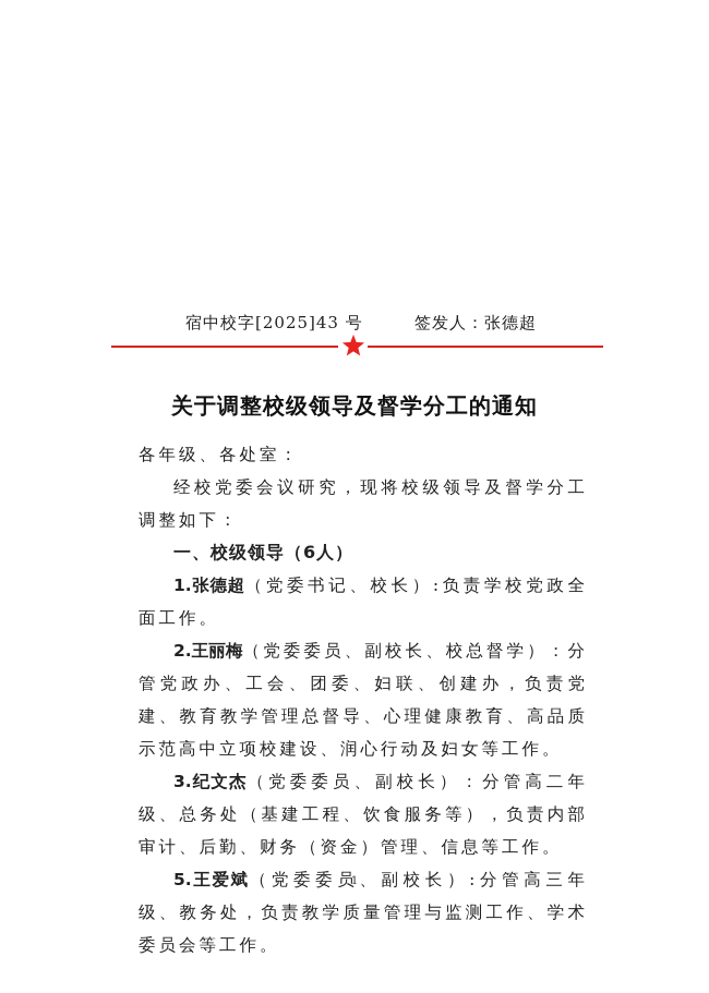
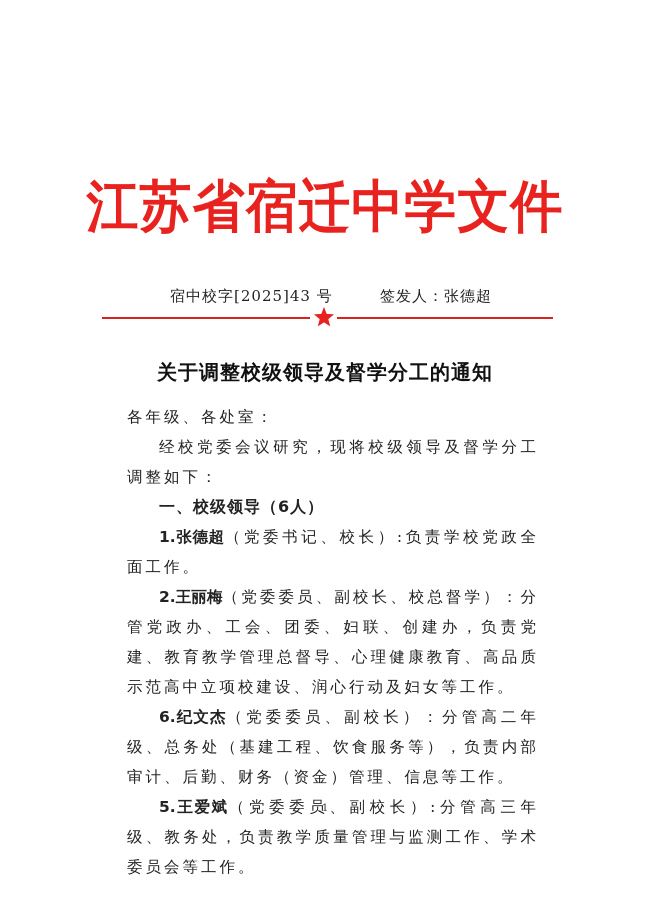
+ 江苏省宿迁中学文件
  宿中校字[2025]43 号
  签发人：张德超
  关于调整校级领导及督学分工的通知
  各年级、各处室：
  经校党委会议研究，现将校级领导及督学分工调整如下：
  一、校级领导（6人）
  1.张德超（党委书记、校长）:负责学校党政全面工作。
  2.王丽梅（党委委员、副校长、校总督学）：分管党政办、工会、团委、妇联、创建办，负责党建、教育教学管理总督导、心理健康教育、高品质示范高中立项校建设、润心行动及妇女等工作。
- 3.纪文杰（党委委员、副校长）：分管高二年级、总务处（基建工程、饮食服务等），负责内部审计、后勤、财务（资金）管理、信息等工作。
+ 6.纪文杰（党委委员、副校长）：分管高二年级、总务处（基建工程、饮食服务等），负责内部审计、后勤、财务（资金）管理、信息等工作。
  5.王爱斌（党委委员、副校长）:分管高三年级、教务处，负责教学质量管理与监测工作、学术委员会等工作。
  1
